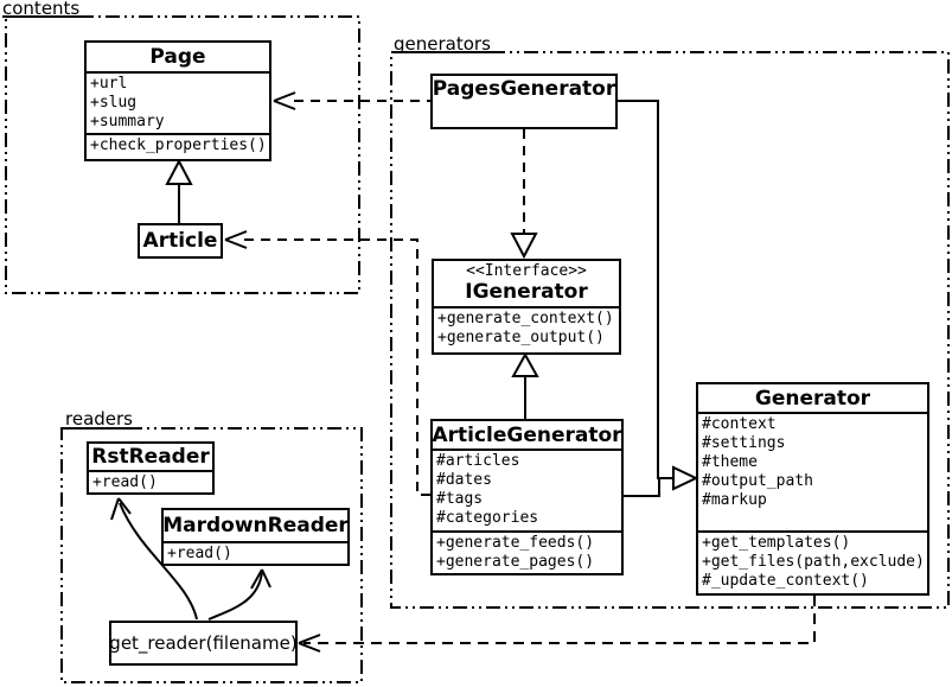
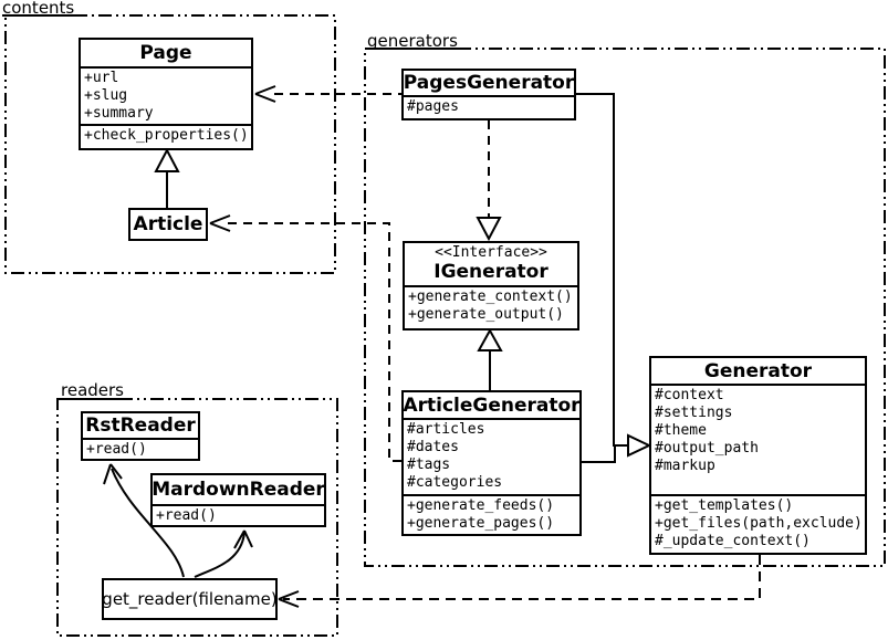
  contents
  generators
  readers
  Page
  +url
  +slug
  +summary
  +check_properties()
  Article
  PagesGenerator
+ #pages
  <<Interface>>
  IGenerator
  +generate_context()
  +generate_output()
  ArticleGenerator
  #articles
  #dates
  #tags
  #categories
  +generate_feeds()
  +generate_pages()
  Generator
  #context
  #settings
  #theme
  #output_path
  #markup
  +get_templates()
  +get_files(path,exclude)
  #_update_context()
  RstReader
  +read()
  MardownReader
  +read()
  get_reader(filename)
